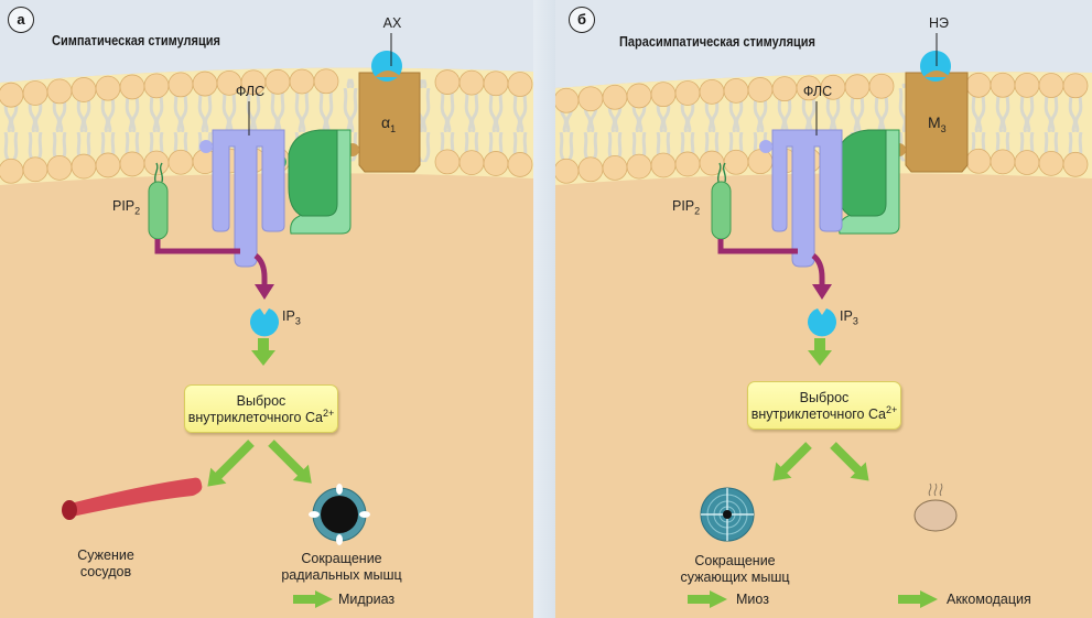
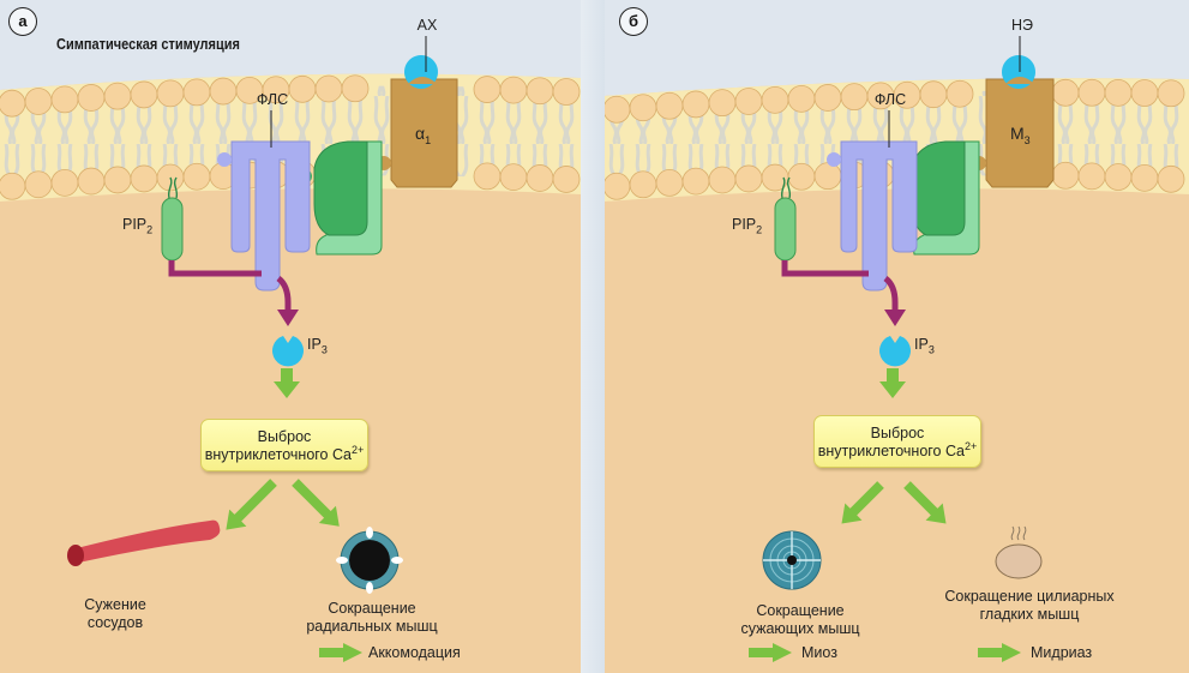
  а
  Симпатическая стимуляция
  АХ
  α1
  ФЛС
  PIP2
  IP3
  Выброс
  внутриклеточного Ca2+
  Сужение
  сосудов
  Сокращение
  радиальных мышц
- Мидриаз
+ Аккомодация
  б
- Парасимпатическая стимуляция
  НЭ
  M3
  ФЛС
  PIP2
  IP3
  Выброс
  внутриклеточного Ca2+
  Сокращение
  сужающих мышц
  Миоз
+ Сокращение цилиарных
+ гладких мышц
- Аккомодация
+ Мидриаз
